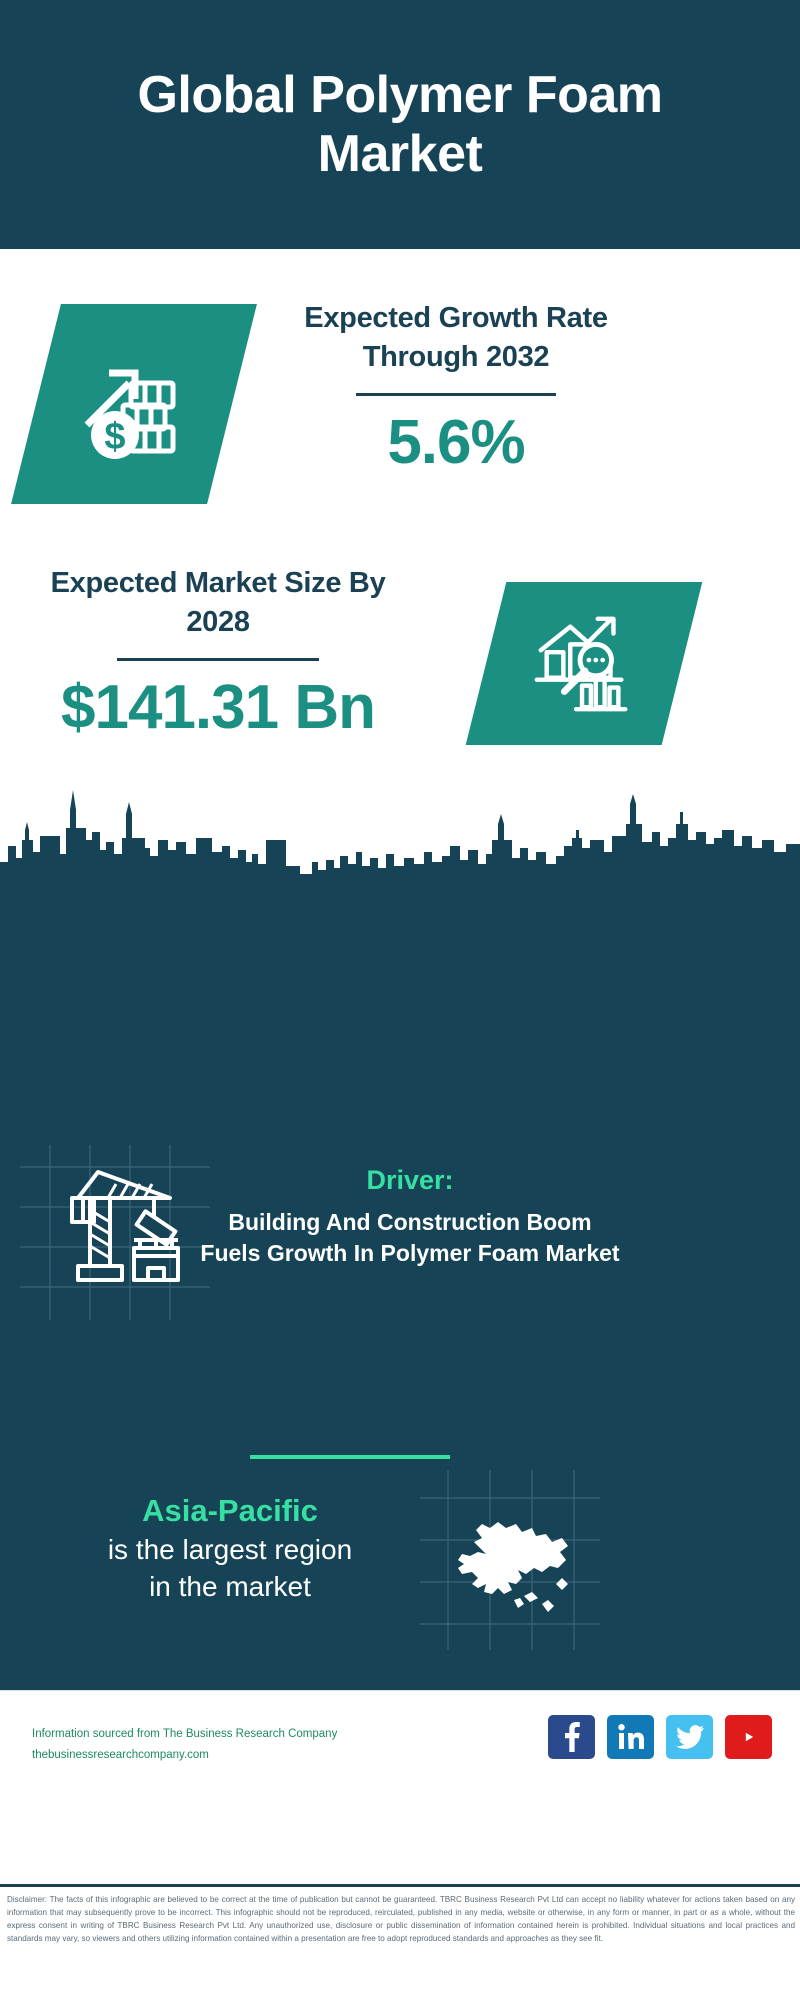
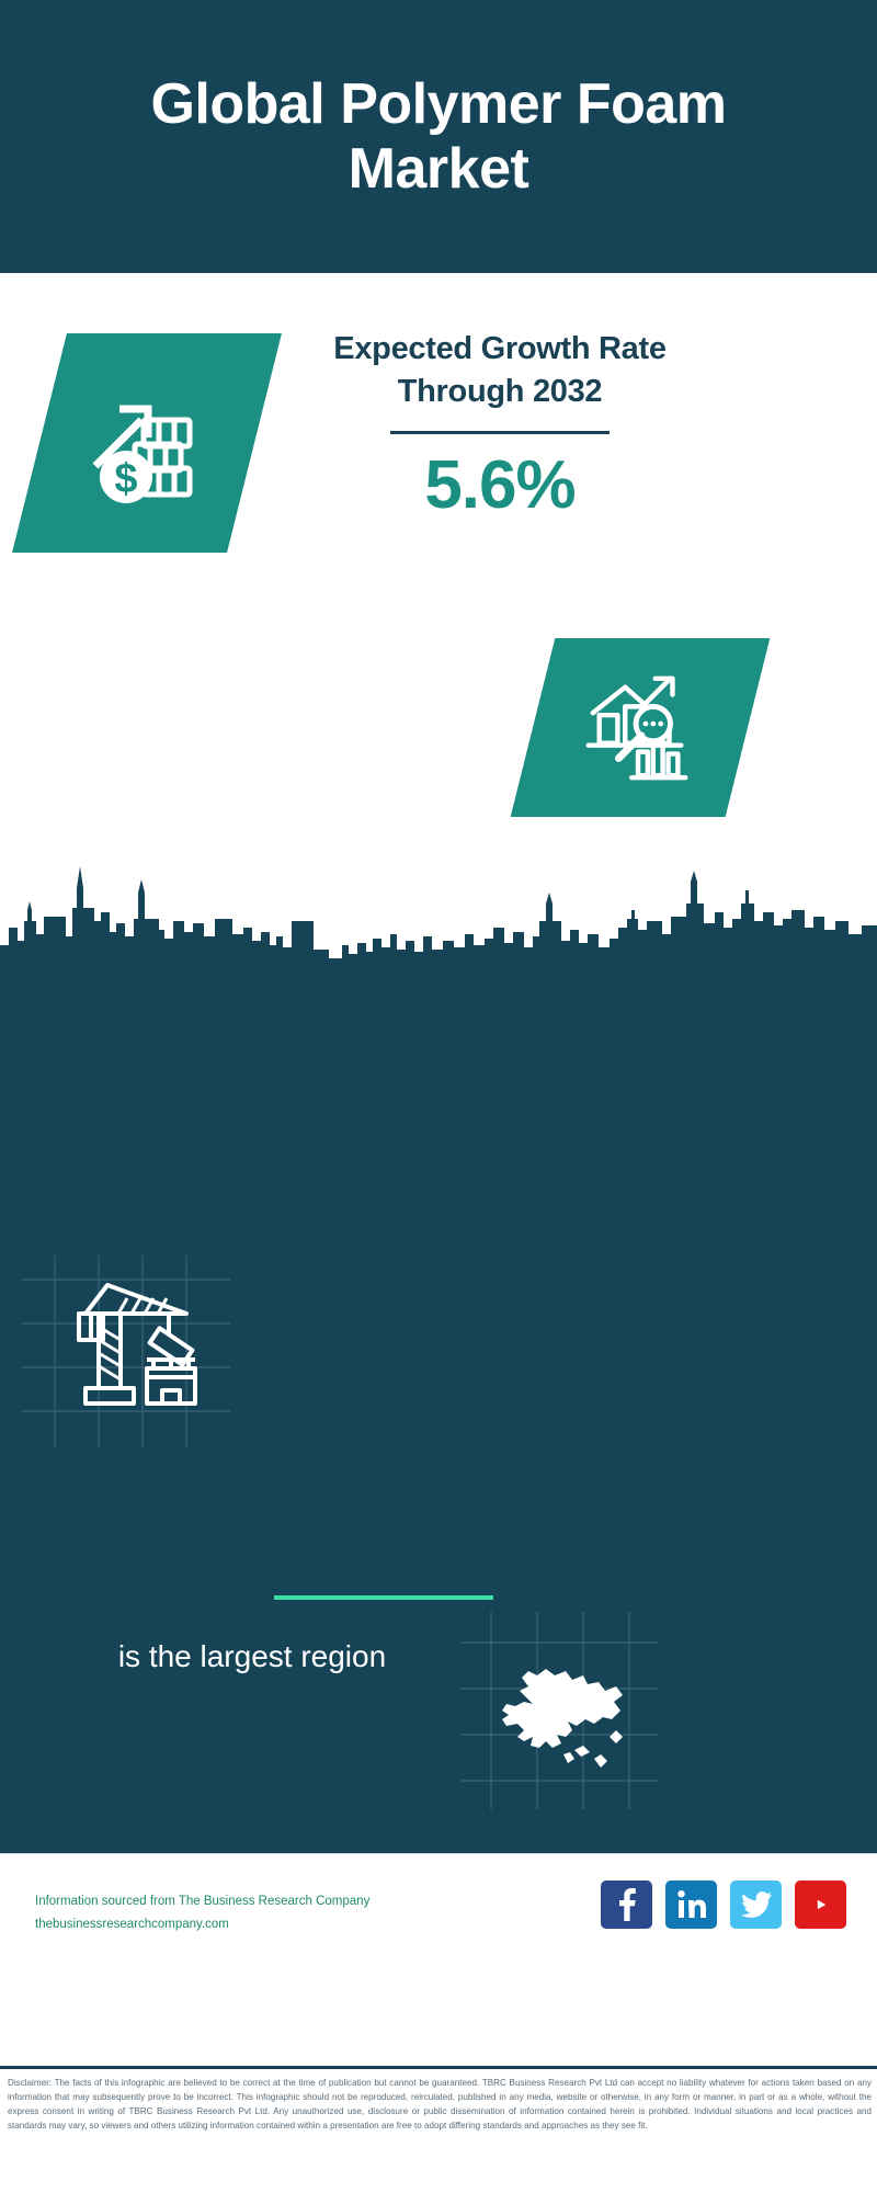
  Global Polymer Foam Market
  Expected Growth Rate Through 2032
  5.6%
- Expected Market Size By 2028
- $141.31 Bn
- Driver:
- Building And Construction Boom Fuels Growth In Polymer Foam Market
- Asia-Pacific
  is the largest region
- in the market
  Information sourced from The Business Research Company
  thebusinessresearchcompany.com
- Disclaimer: The facts of this infographic are believed to be correct at the time of publication but cannot be guaranteed. TBRC Business Research Pvt Ltd can accept no liability whatever for actions taken based on any information that may subsequently prove to be incorrect. This infographic should not be reproduced, reirculated, published in any media, website or otherwise, in any form or manner, in part or as a whole, without the express consent in writing of TBRC Business Research Pvt Ltd. Any unauthorized use, disclosure or public dissemination of information contained herein is prohibited. Individual situations and local practices and standards may vary, so viewers and others utilizing information contained within a presentation are free to adopt reproduced standards and approaches as they see fit.
+ Disclaimer: The facts of this infographic are believed to be correct at the time of publication but cannot be guaranteed. TBRC Business Research Pvt Ltd can accept no liability whatever for actions taken based on any information that may subsequently prove to be incorrect. This infographic should not be reproduced, reirculated, published in any media, website or otherwise, in any form or manner, in part or as a whole, without the express consent in writing of TBRC Business Research Pvt Ltd. Any unauthorized use, disclosure or public dissemination of information contained herein is prohibited. Individual situations and local practices and standards may vary, so viewers and others utilizing information contained within a presentation are free to adopt differing standards and approaches as they see fit.
